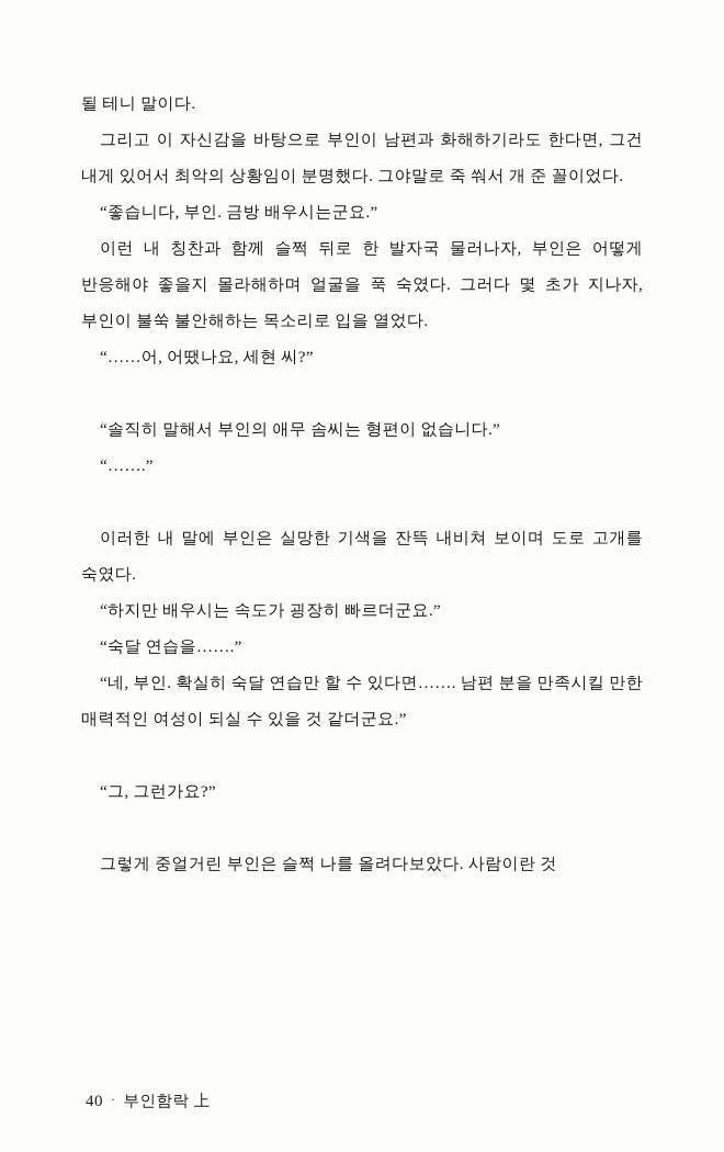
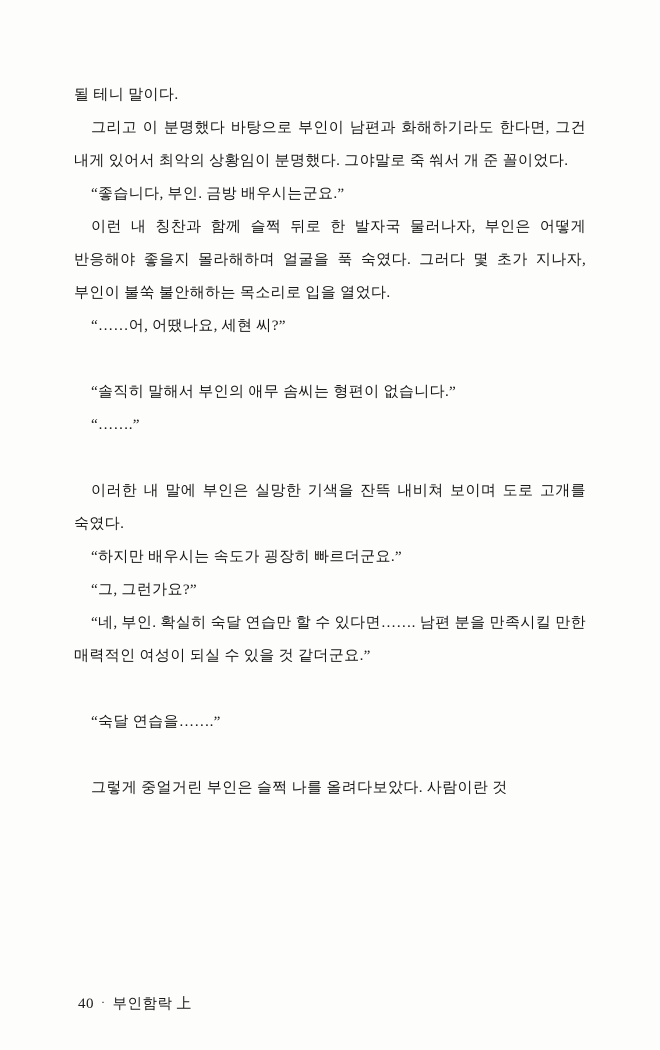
  될 테니 말이다.
- 그리고 이 자신감을 바탕으로 부인이 남편과 화해하기라도 한다면, 그건 내게 있어서 최악의 상황임이 분명했다. 그야말로 죽 쒀서 개 준 꼴이었다.
+ 그리고 이 분명했다 바탕으로 부인이 남편과 화해하기라도 한다면, 그건 내게 있어서 최악의 상황임이 분명했다. 그야말로 죽 쒀서 개 준 꼴이었다.
  “좋습니다, 부인. 금방 배우시는군요.”
  이런 내 칭찬과 함께 슬쩍 뒤로 한 발자국 물러나자, 부인은 어떻게 반응해야 좋을지 몰라해하며 얼굴을 푹 숙였다. 그러다 몇 초가 지나자, 부인이 불쑥 불안해하는 목소리로 입을 열었다.
  “……어, 어땠나요, 세현 씨?”
  “솔직히 말해서 부인의 애무 솜씨는 형편이 없습니다.”
  “…….”
  이러한 내 말에 부인은 실망한 기색을 잔뜩 내비쳐 보이며 도로 고개를 숙였다.
  “하지만 배우시는 속도가 굉장히 빠르더군요.”
- “숙달 연습을…….”
+ “그, 그런가요?”
  “네, 부인. 확실히 숙달 연습만 할 수 있다면……. 남편 분을 만족시킬 만한 매력적인 여성이 되실 수 있을 것 같더군요.”
- “그, 그런가요?”
+ “숙달 연습을…….”
  그렇게 중얼거린 부인은 슬쩍 나를 올려다보았다. 사람이란 것
  40
  ·
  부인함락 上
